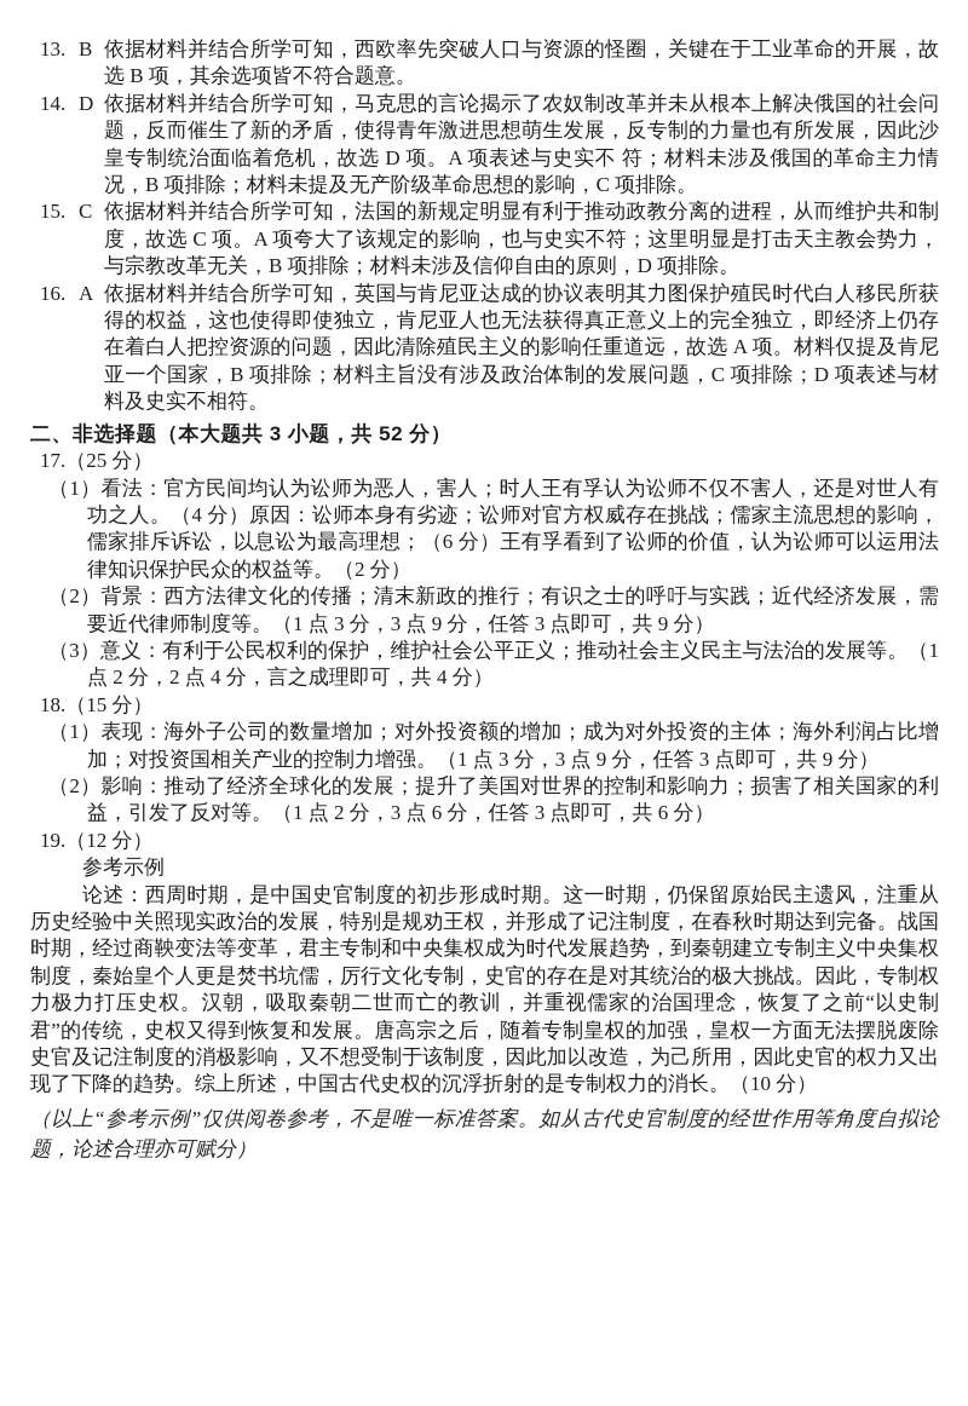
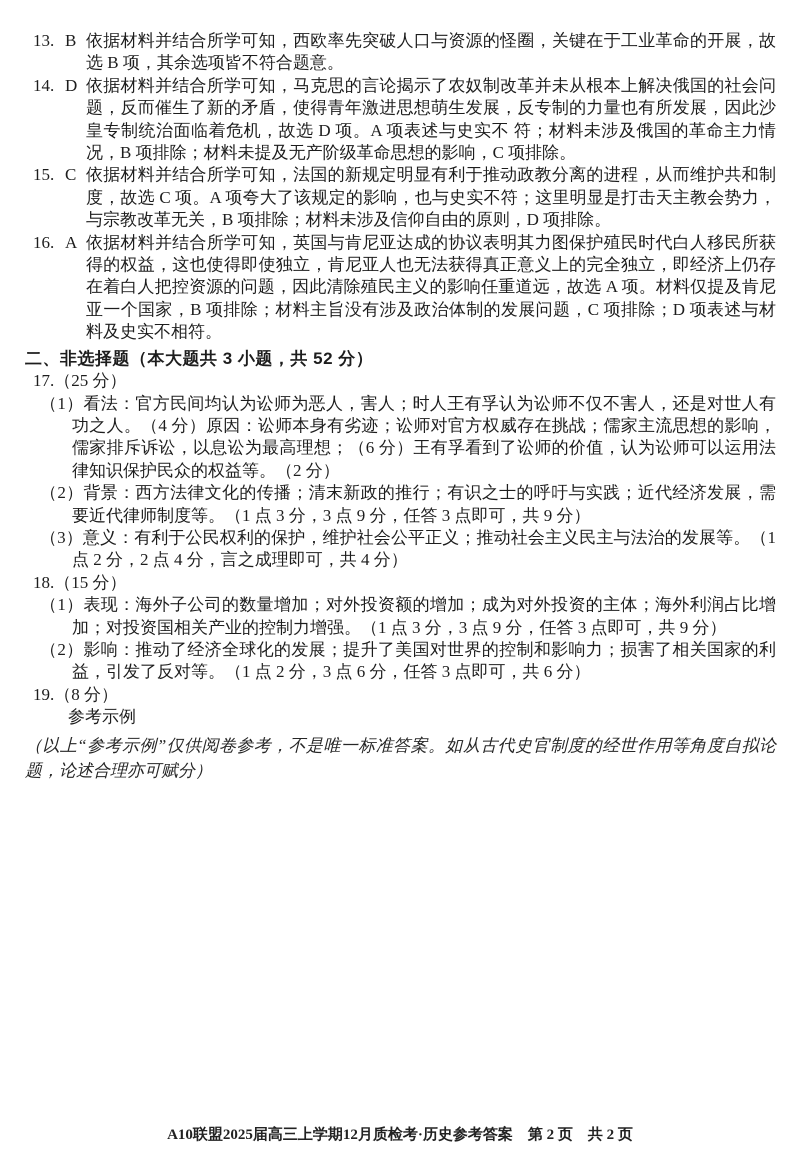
  13.
  B
  依据材料并结合所学可知，西欧率先突破人口与资源的怪圈，关键在于工业革命的开展，故选 B 项，其余选项皆不符合题意。
  14.
  D
  依据材料并结合所学可知，马克思的言论揭示了农奴制改革并未从根本上解决俄国的社会问题，反而催生了新的矛盾，使得青年激进思想萌生发展，反专制的力量也有所发展，因此沙皇专制统治面临着危机，故选 D 项。A 项表述与史实不 符；材料未涉及俄国的革命主力情况，B 项排除；材料未提及无产阶级革命思想的影响，C 项排除。
  15.
  C
  依据材料并结合所学可知，法国的新规定明显有利于推动政教分离的进程，从而维护共和制度，故选 C 项。A 项夸大了该规定的影响，也与史实不符；这里明显是打击天主教会势力，与宗教改革无关，B 项排除；材料未涉及信仰自由的原则，D 项排除。
  16.
  A
  依据材料并结合所学可知，英国与肯尼亚达成的协议表明其力图保护殖民时代白人移民所获得的权益，这也使得即使独立，肯尼亚人也无法获得真正意义上的完全独立，即经济上仍存在着白人把控资源的问题，因此清除殖民主义的影响任重道远，故选 A 项。材料仅提及肯尼亚一个国家，B 项排除；材料主旨没有涉及政治体制的发展问题，C 项排除；D 项表述与材料及史实不相符。
  二、非选择题（本大题共 3 小题，共 52 分）
  17.（25 分）
  （1）看法：官方民间均认为讼师为恶人，害人；时人王有孚认为讼师不仅不害人，还是对世人有功之人。（4 分）原因：讼师本身有劣迹；讼师对官方权威存在挑战；儒家主流思想的影响，儒家排斥诉讼，以息讼为最高理想；（6 分）王有孚看到了讼师的价值，认为讼师可以运用法律知识保护民众的权益等。（2 分）
  （2）背景：西方法律文化的传播；清末新政的推行；有识之士的呼吁与实践；近代经济发展，需要近代律师制度等。（1 点 3 分，3 点 9 分，任答 3 点即可，共 9 分）
  （3）意义：有利于公民权利的保护，维护社会公平正义；推动社会主义民主与法治的发展等。（1 点 2 分，2 点 4 分，言之成理即可，共 4 分）
  18.（15 分）
  （1）表现：海外子公司的数量增加；对外投资额的增加；成为对外投资的主体；海外利润占比增加；对投资国相关产业的控制力增强。（1 点 3 分，3 点 9 分，任答 3 点即可，共 9 分）
  （2）影响：推动了经济全球化的发展；提升了美国对世界的控制和影响力；损害了相关国家的利益，引发了反对等。（1 点 2 分，3 点 6 分，任答 3 点即可，共 6 分）
- 19.（12 分）
+ 19.（8 分）
  参考示例
- 论述：西周时期，是中国史官制度的初步形成时期。这一时期，仍保留原始民主遗风，注重从历史经验中关照现实政治的发展，特别是规劝王权，并形成了记注制度，在春秋时期达到完备。战国时期，经过商鞅变法等变革，君主专制和中央集权成为时代发展趋势，到秦朝建立专制主义中央集权制度，秦始皇个人更是焚书坑儒，厉行文化专制，史官的存在是对其统治的极大挑战。因此，专制权力极力打压史权。汉朝，吸取秦朝二世而亡的教训，并重视儒家的治国理念，恢复了之前“以史制君”的传统，史权又得到恢复和发展。唐高宗之后，随着专制皇权的加强，皇权一方面无法摆脱废除史官及记注制度的消极影响，又不想受制于该制度，因此加以改造，为己所用，因此史官的权力又出现了下降的趋势。综上所述，中国古代史权的沉浮折射的是专制权力的消长。（10 分）
  （以上“参考示例”仅供阅卷参考，不是唯一标准答案。如从古代史官制度的经世作用等角度自拟论题，论述合理亦可赋分）
+ A10联盟2025届高三上学期12月质检考·历史参考答案 第 2 页 共 2 页
